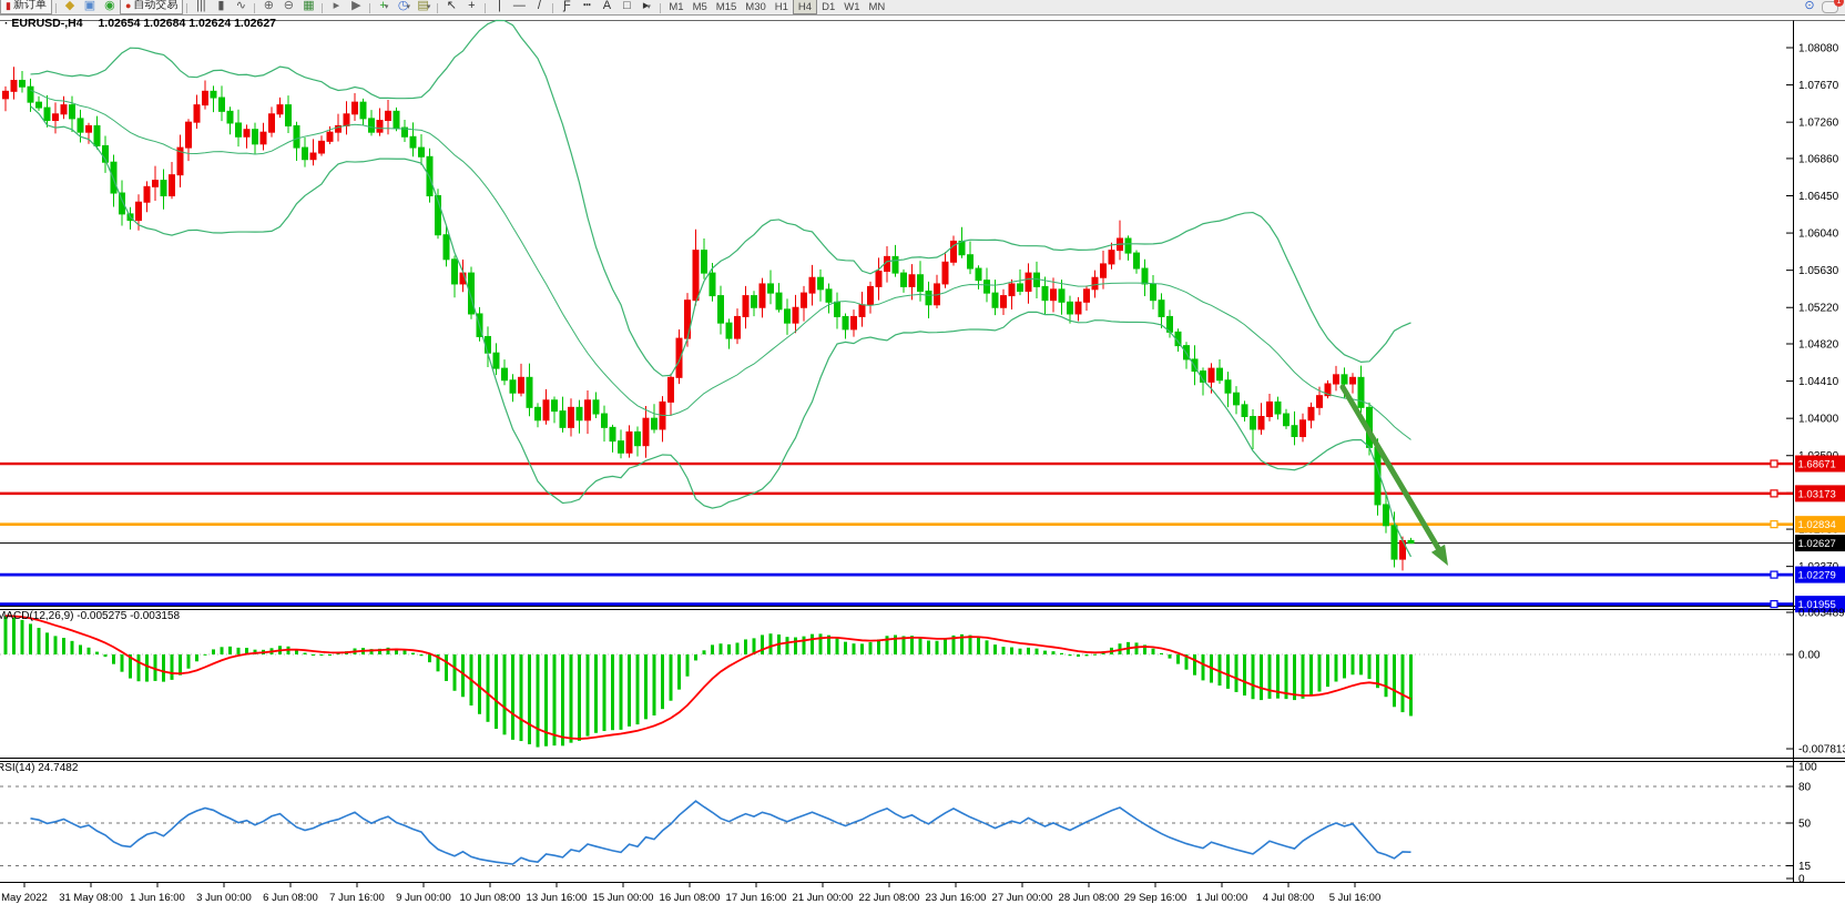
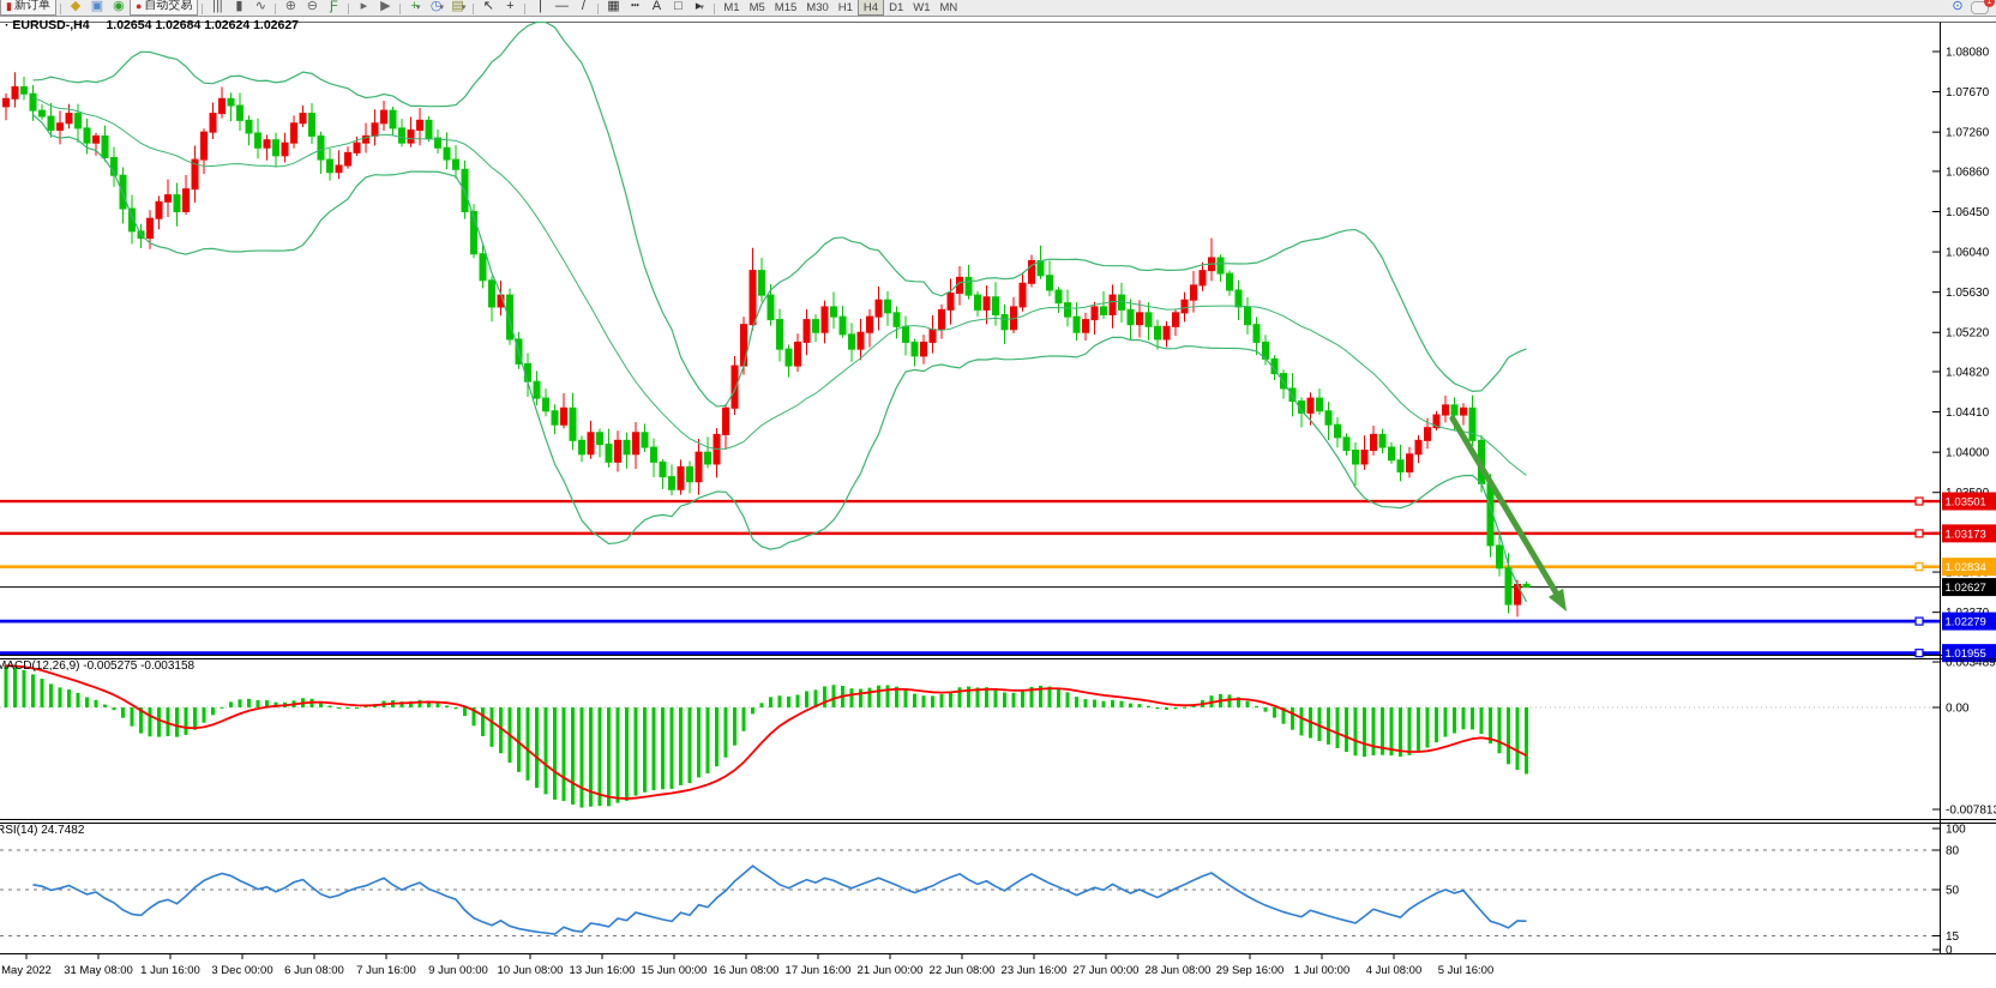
  ▮
  新订单
  ◆
  ▣
  ◉
  ●
  自动交易
  |||
  ▮
  ∿
  ⊕
  ⊖
- ▦
+ Ƒ
  ▸
  ▶
  ↖
  +
  |
  —
  /
- Ƒ
+ ▦
  ┅
  A
  □
  M1
  M5
  M15
  M30
  H1
  H4
  D1
  W1
  MN
  ⊙
  1.08080
  1.07670
  1.07260
  1.06860
  1.06450
  1.06040
  1.05630
  1.05220
  1.04820
  1.04410
  1.04000
- 1.68671
+ 1.03501
  1.03173
  1.02834
  1.02627
  1.02279
  1.01955
  0.003489
  0.00
  -0.00781
  100
  80
  50
  15
  0
  May 2022
  31 May 08:00
  1 Jun 16:00
- 3 Jun 00:00
+ 3 Dec 00:00
  6 Jun 08:00
  7 Jun 16:00
  9 Jun 00:00
  10 Jun 08:00
  13 Jun 16:00
  15 Jun 00:00
  16 Jun 08:00
  17 Jun 16:00
  21 Jun 00:00
  22 Jun 08:00
  23 Jun 16:00
  27 Jun 00:00
  28 Jun 08:00
  29 Sep 16:00
  1 Jul 00:00
  4 Jul 08:00
  5 Jul 16:00
  · EURUSD-,H4 1.02654 1.02684 1.02624 1.02627
  MACD(12,26,9) -0.005275 -0.003158
  RSI(14) 24.7482
